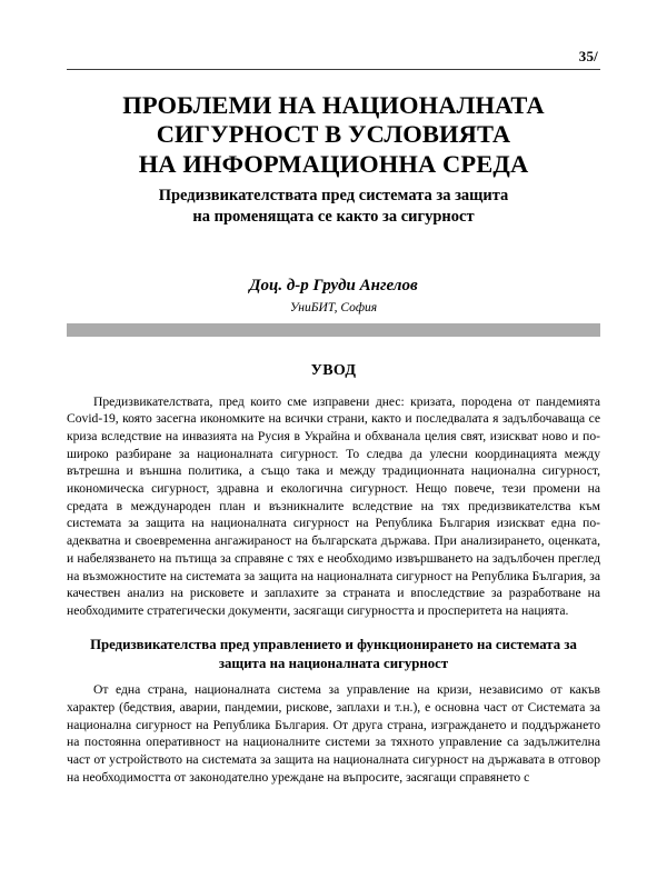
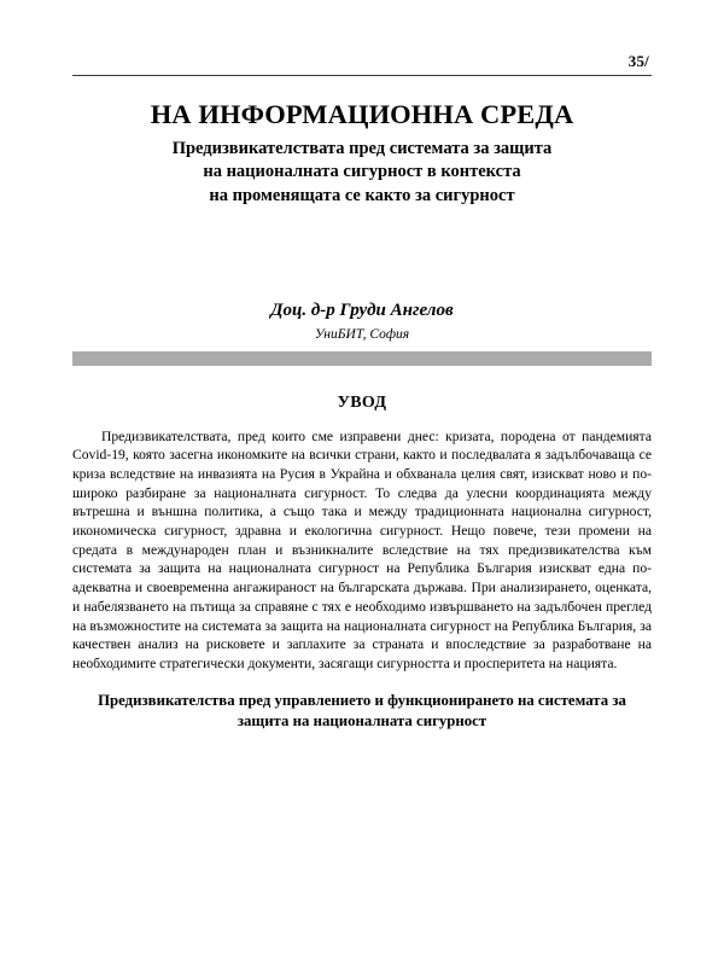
  35/
- ПРОБЛЕМИ НА НАЦИОНАЛНАТА
- СИГУРНОСТ В УСЛОВИЯТА
  НА ИНФОРМАЦИОННА СРЕДА
  Предизвикателствата пред системата за защита
+ на националната сигурност в контекста
  на променящата се както за сигурност
  Доц. д-р Груди Ангелов
  УниБИТ, София
  УВОД
  Предизвикателствата, пред които сме изправени днес: кризата, породена от пандемията Covid-19, която засегна икономките на всички страни, както и последвалата я задълбочаваща се криза вследствие на инвазията на Русия в Украйна и обхванала целия свят, изискват ново и по-широко разбиране за националната сигурност. То следва да улесни координацията между вътрешна и външна политика, а също така и между традиционната национална сигурност, икономическа сигурност, здравна и екологична сигурност. Нещо повече, тези промени на средата в международен план и възникналите вследствие на тях предизвикателства към системата за защита на националната сигурност на Република България изискват една по-адекватна и своевременна ангажираност на българската държава. При анализирането, оценката, и набелязването на пътища за справяне с тях е необходимо извършването на задълбочен преглед на възможностите на системата за защита на националната сигурност на Република България, за качествен анализ на рисковете и заплахите за страната и впоследствие за разработване на необходимите стратегически документи, засягащи сигурността и просперитета на нацията.
  Предизвикателства пред управлението и функционирането на системата за защита на националната сигурност
- От една страна, националната система за управление на кризи, независимо от какъв характер (бедствия, аварии, пандемии, рискове, заплахи и т.н.), е основна част от Системата за национална сигурност на Република България. От друга страна, изграждането и поддържането на постоянна оперативност на националните системи за тяхното управление са задължителна част от устройството на системата за защита на националната сигурност на държавата в отговор на необходимостта от законодателно уреждане на въпросите, засягащи справянето с
